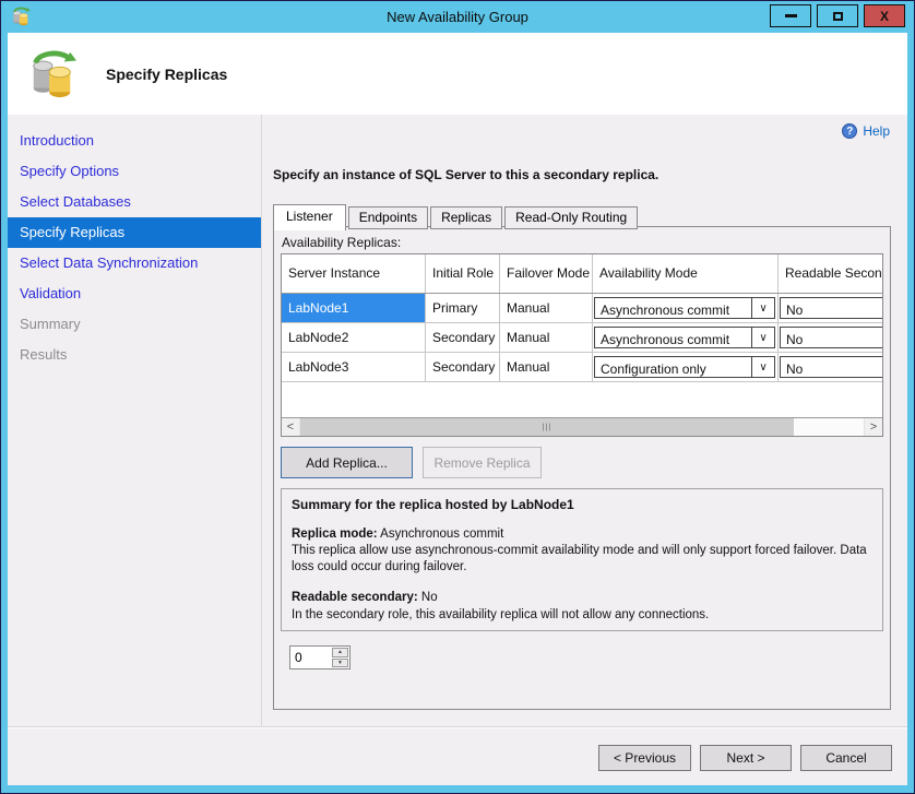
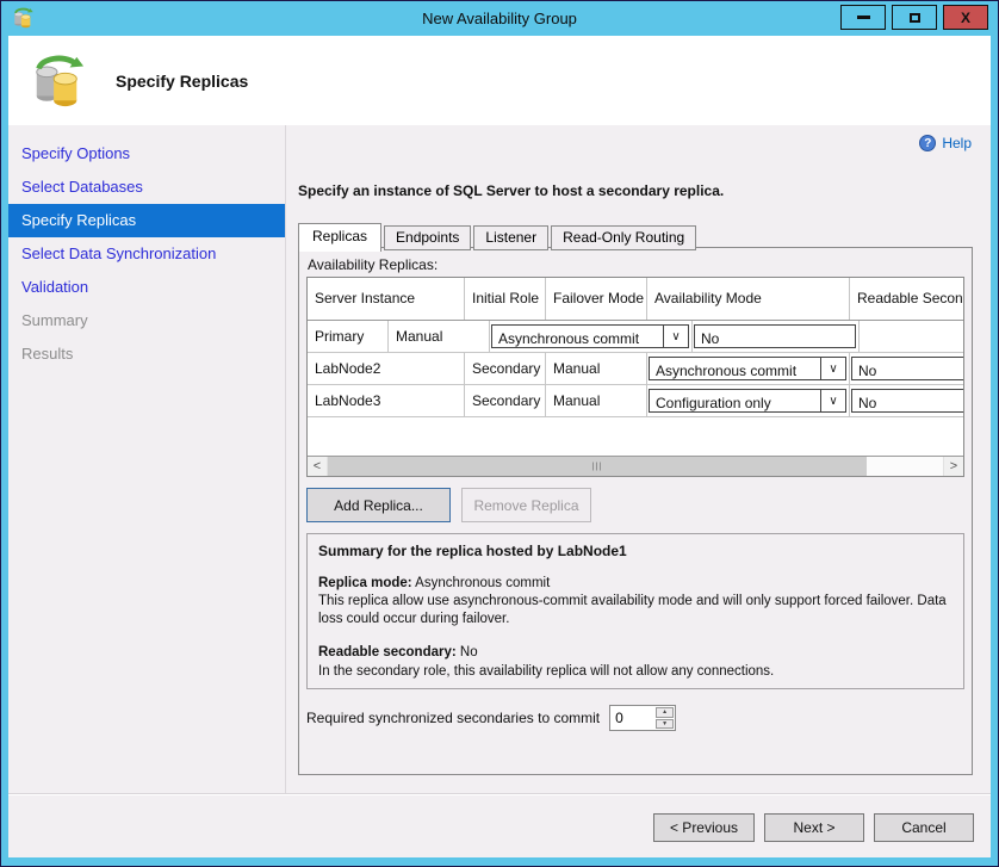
  New Availability Group
  X
  Specify Replicas
- Introduction
  Specify Options
  Select Databases
  Specify Replicas
  Select Data Synchronization
  Validation
  Summary
  Results
  ?
  Help
- Specify an instance of SQL Server to this a secondary replica.
+ Specify an instance of SQL Server to host a secondary replica.
- Listener
+ Replicas
  Endpoints
- Replicas
+ Listener
  Read-Only Routing
  Availability Replicas:
  Server Instance
  Initial Role
  Failover Mode
  Availability Mode
  Readable Secon
- LabNode1
  Primary
  Manual
  Asynchronous commit
  ∨
  No
  LabNode2
  Secondary
  Manual
  Asynchronous commit
  ∨
  No
  LabNode3
  Secondary
  Manual
  Configuration only
  ∨
  No
  <
  >
  Add Replica...
  Remove Replica
  Summary for the replica hosted by LabNode1
  Replica mode: Asynchronous commit
  This replica allow use asynchronous-commit availability mode and will only support forced failover. Data loss could occur during failover.
  Readable secondary: No
  In the secondary role, this availability replica will not allow any connections.
+ Required synchronized secondaries to commit
  0
  < Previous
  Next >
  Cancel
